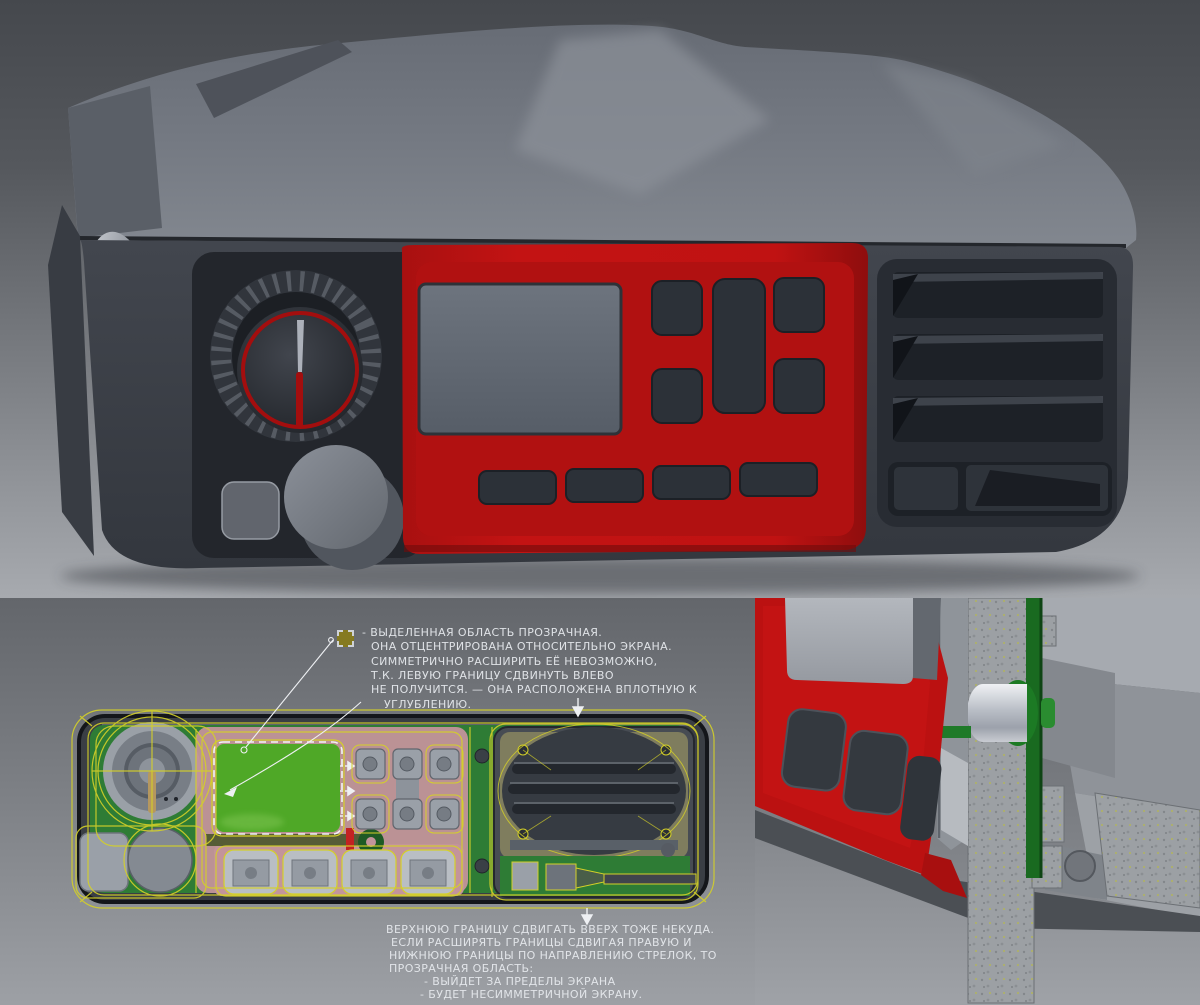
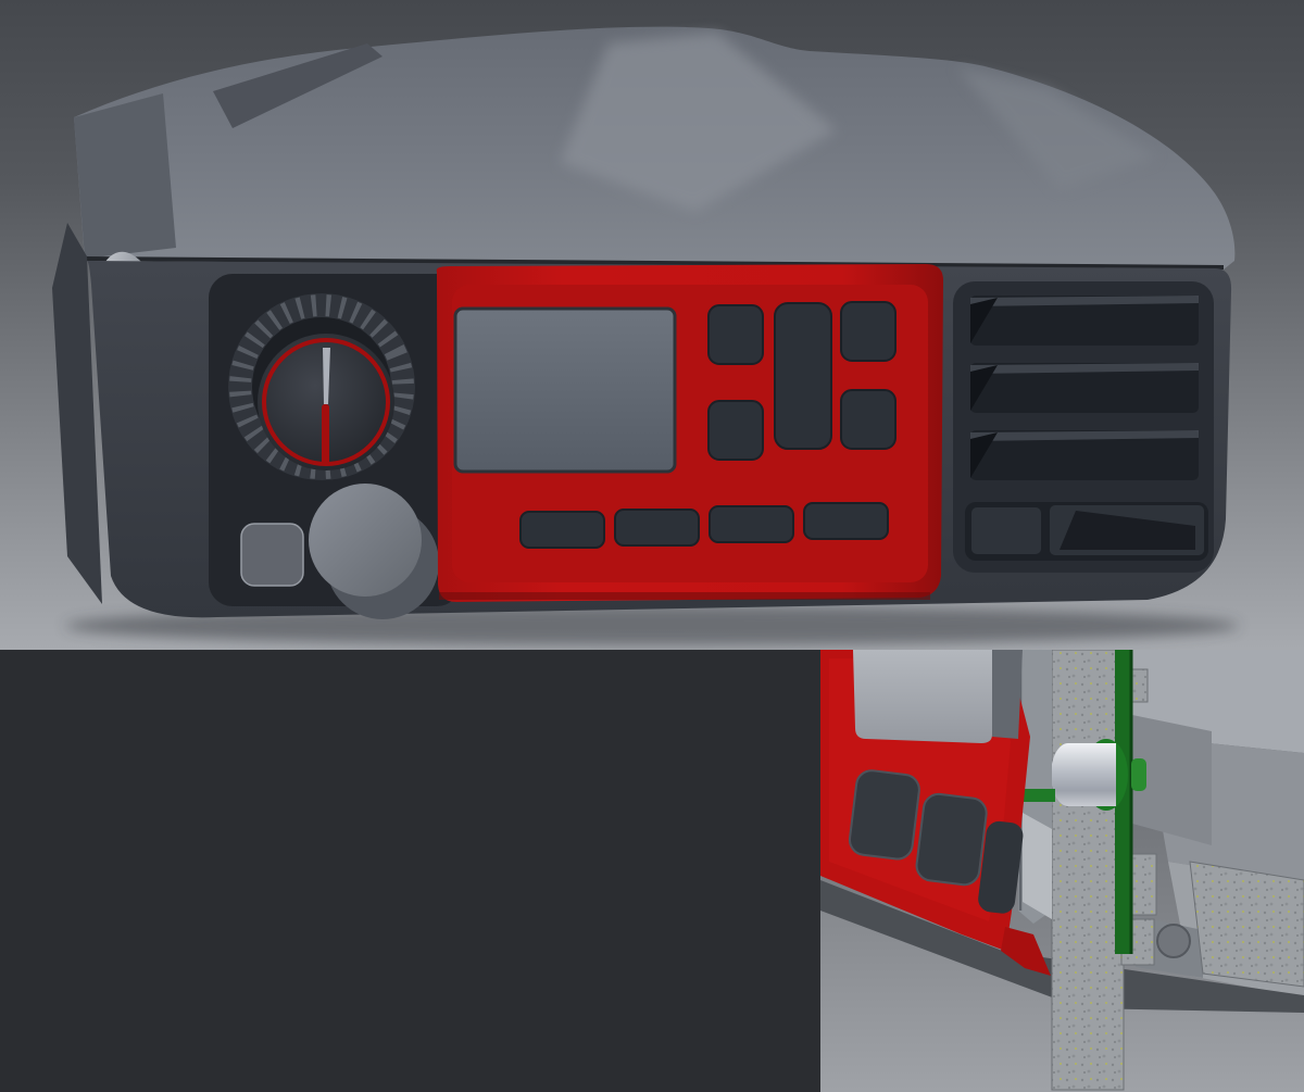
- - ВЫДЕЛЕННАЯ ОБЛАСТЬ ПРОЗРАЧНАЯ.
- ОНА ОТЦЕНТРИРОВАНА ОТНОСИТЕЛЬНО ЭКРАНА.
- СИММЕТРИЧНО РАСШИРИТЬ ЕЁ НЕВОЗМОЖНО,
- Т.К. ЛЕВУЮ ГРАНИЦУ СДВИНУТЬ ВЛЕВО
- НЕ ПОЛУЧИТСЯ. — ОНА РАСПОЛОЖЕНА ВПЛОТНУЮ К
- УГЛУБЛЕНИЮ.
- ВЕРХНЮЮ ГРАНИЦУ СДВИГАТЬ ВВЕРХ ТОЖЕ НЕКУДА.
- ЕСЛИ РАСШИРЯТЬ ГРАНИЦЫ СДВИГАЯ ПРАВУЮ И
- НИЖНЮЮ ГРАНИЦЫ ПО НАПРАВЛЕНИЮ СТРЕЛОК, ТО
- ПРОЗРАЧНАЯ ОБЛАСТЬ:
- - ВЫЙДЕТ ЗА ПРЕДЕЛЫ ЭКРАНА
- - БУДЕТ НЕСИММЕТРИЧНОЙ ЭКРАНУ.
